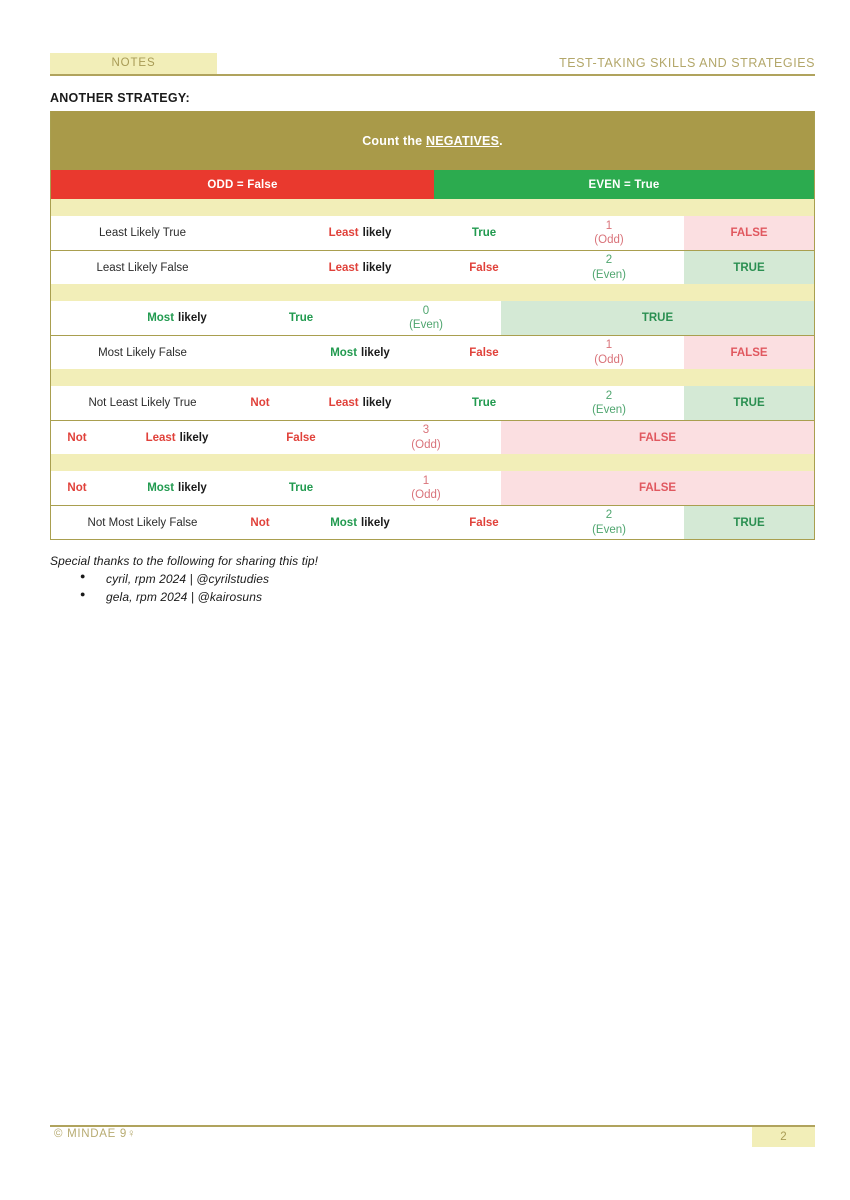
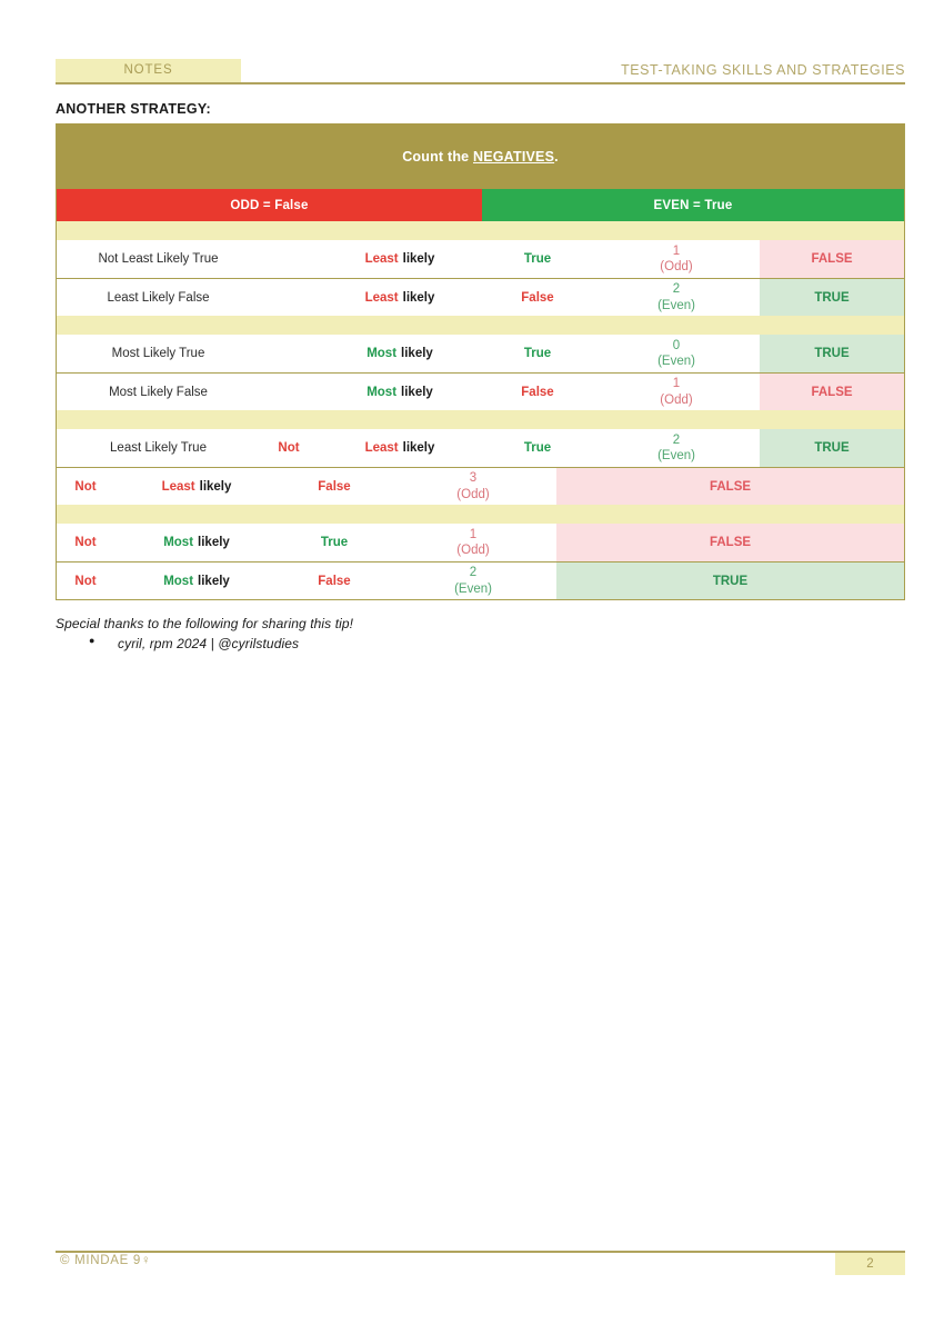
  NOTES
  TEST-TAKING SKILLS AND STRATEGIES
  ANOTHER STRATEGY:
  Count the NEGATIVES.
  ODD = False
  EVEN = True
- Least Likely True
+ Not Least Likely True
  Least
  likely
  True
  1
  (Odd)
  FALSE
  Least Likely False
  Least
  likely
  False
  2
  (Even)
  TRUE
+ Most Likely True
  Most
  likely
  True
  0
  (Even)
  TRUE
  Most Likely False
  Most
  likely
  False
  1
  (Odd)
  FALSE
- Not Least Likely True
+ Least Likely True
  Not
  Least
  likely
  True
  2
  (Even)
  TRUE
  Not
  Least
  likely
  False
  3
  (Odd)
  FALSE
  Not
  Most
  likely
  True
  1
  (Odd)
  FALSE
- Not Most Likely False
  Not
  Most
  likely
  False
  2
  (Even)
  TRUE
  Special thanks to the following for sharing this tip!
  cyril, rpm 2024 | @cyrilstudies
- gela, rpm 2024 | @kairosuns
  © MINDAE 9♀
  2
